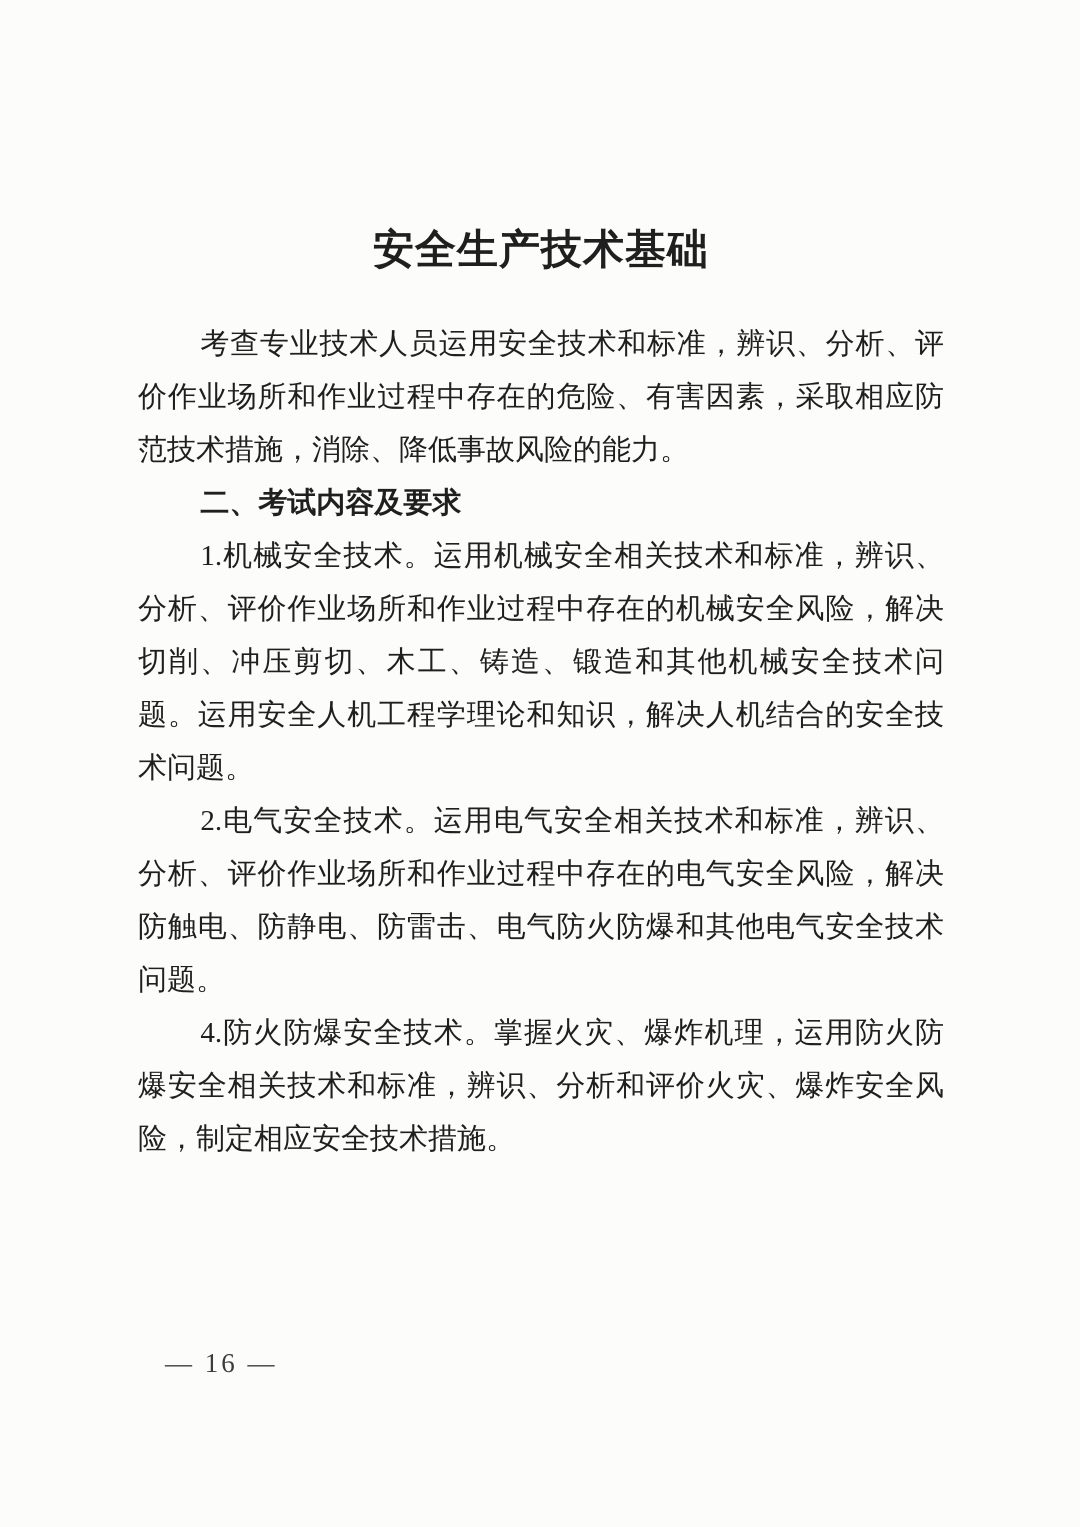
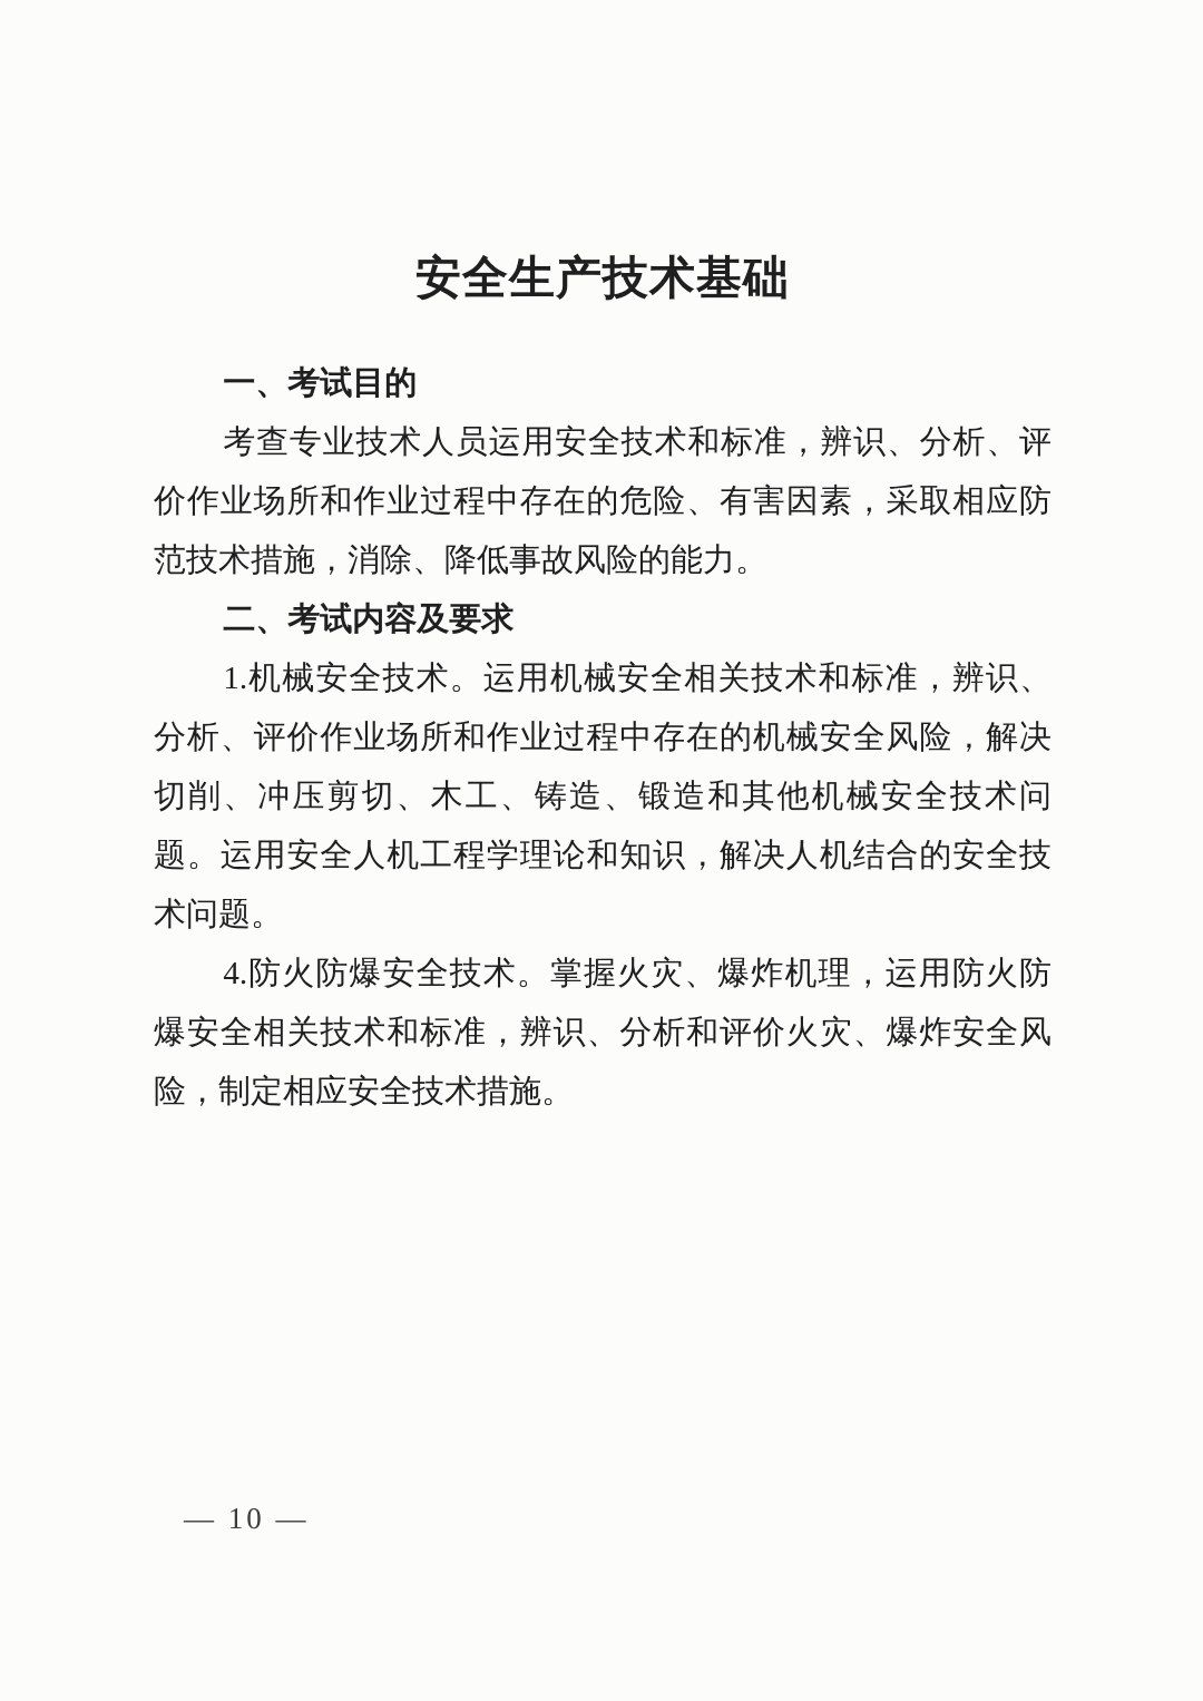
  安全生产技术基础
+ 一、考试目的
  考查专业技术人员运用安全技术和标准，辨识、分析、评价作业场所和作业过程中存在的危险、有害因素，采取相应防范技术措施，消除、降低事故风险的能力。
  二、考试内容及要求
  1.机械安全技术。运用机械安全相关技术和标准，辨识、分析、评价作业场所和作业过程中存在的机械安全风险，解决切削、冲压剪切、木工、铸造、锻造和其他机械安全技术问题。运用安全人机工程学理论和知识，解决人机结合的安全技术问题。
- 2.电气安全技术。运用电气安全相关技术和标准，辨识、分析、评价作业场所和作业过程中存在的电气安全风险，解决防触电、防静电、防雷击、电气防火防爆和其他电气安全技术问题。
  4.防火防爆安全技术。掌握火灾、爆炸机理，运用防火防爆安全相关技术和标准，辨识、分析和评价火灾、爆炸安全风险，制定相应安全技术措施。
- — 16 —
+ — 10 —
